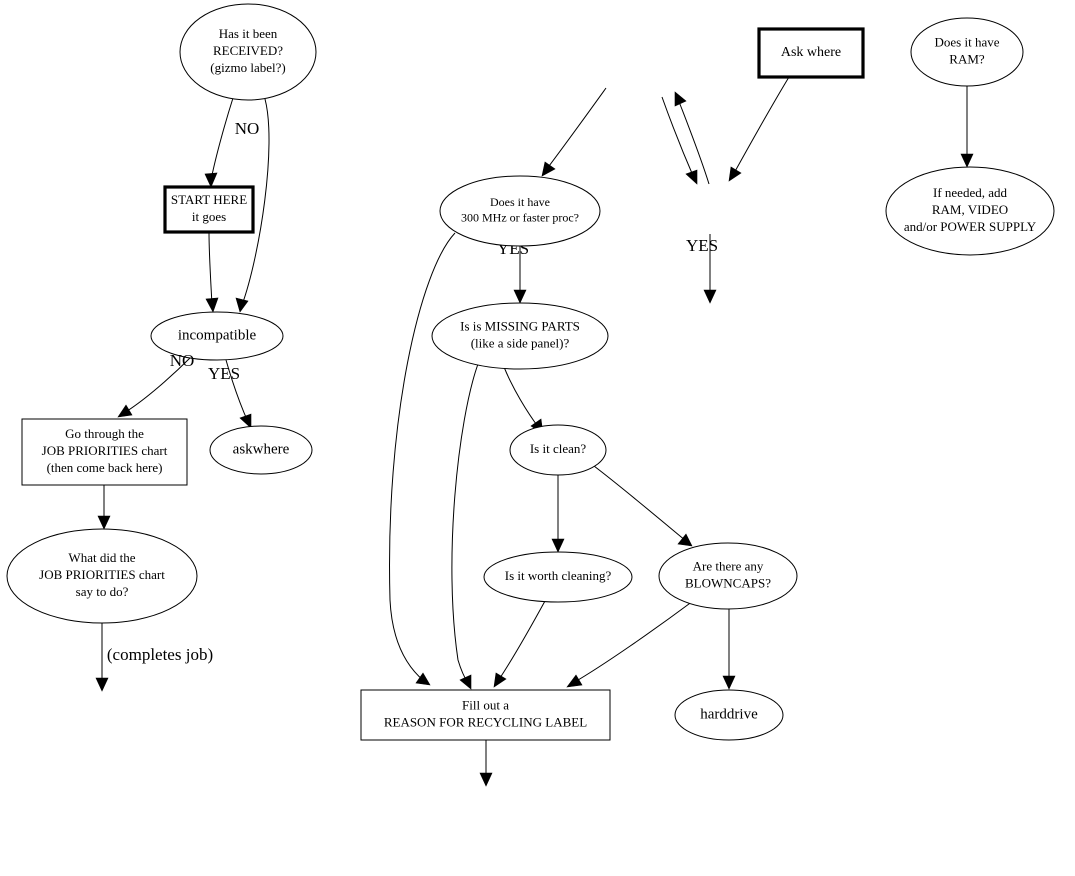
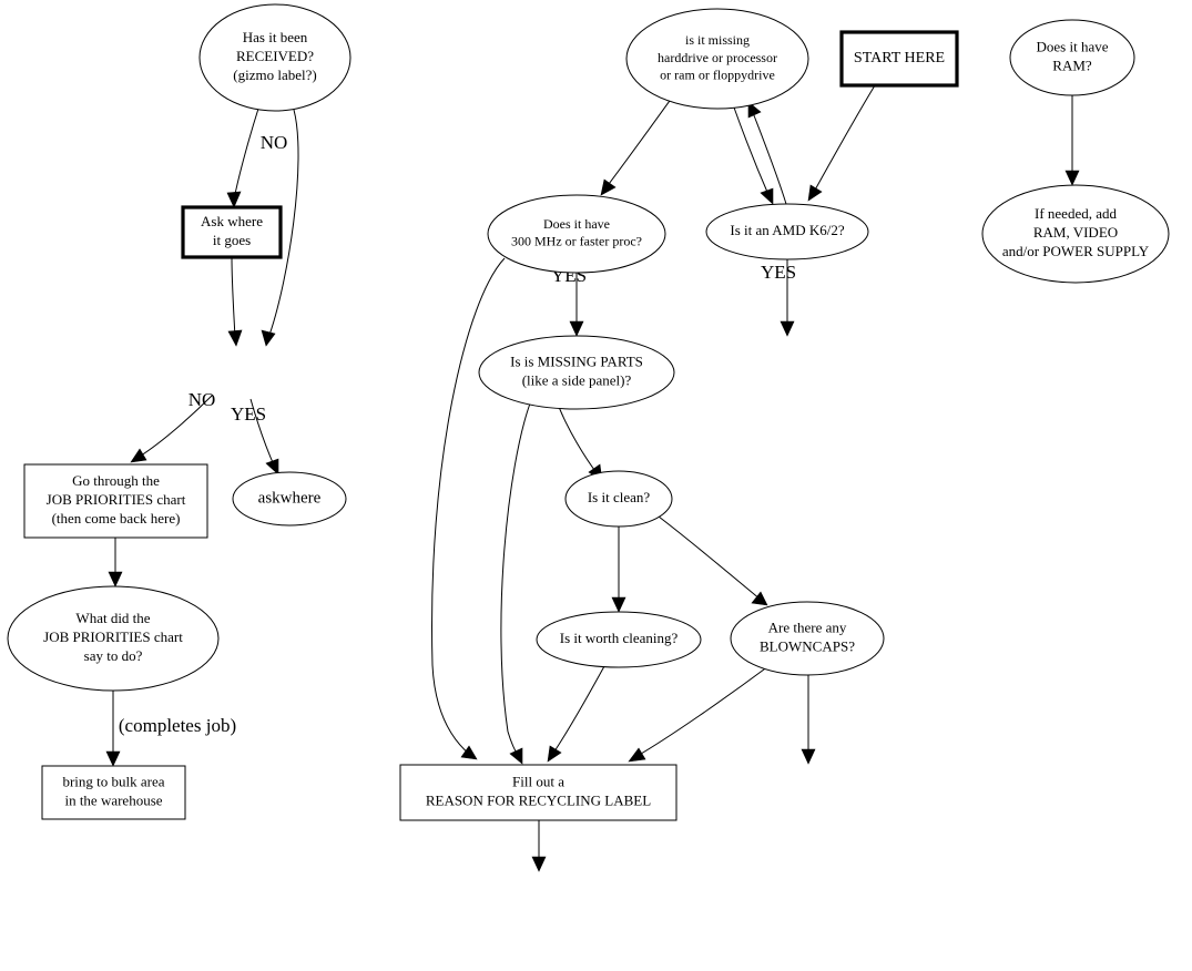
  YES
  YES
  Has it been
  RECEIVED?
  (gizmo label?)
- START HERE
+ Ask where
  it goes
- incompatible
  askwhere
  Go through the
  JOB PRIORITIES chart
  (then come back here)
  What did the
  JOB PRIORITIES chart
  say to do?
+ bring to bulk area
+ in the warehouse
+ is it missing
+ harddrive or processor
+ or ram or floppydrive
- Ask where
+ START HERE
  Does it have
  RAM?
  If needed, add
  RAM, VIDEO
  and/or POWER SUPPLY
  Does it have
  300 MHz or faster proc?
+ Is it an AMD K6/2?
  Is is MISSING PARTS
  (like a side panel)?
  Is it clean?
  Is it worth cleaning?
  Are there any
  BLOWNCAPS?
  Fill out a
  REASON FOR RECYCLING LABEL
- harddrive
  NO
  NO
  YES
  (completes job)
